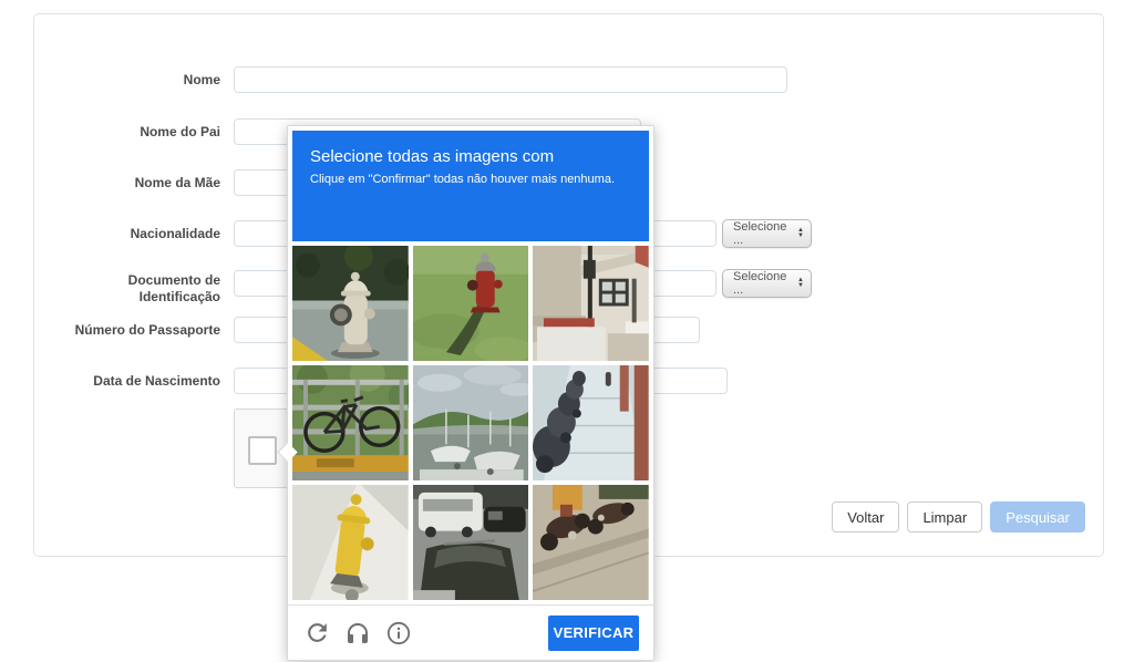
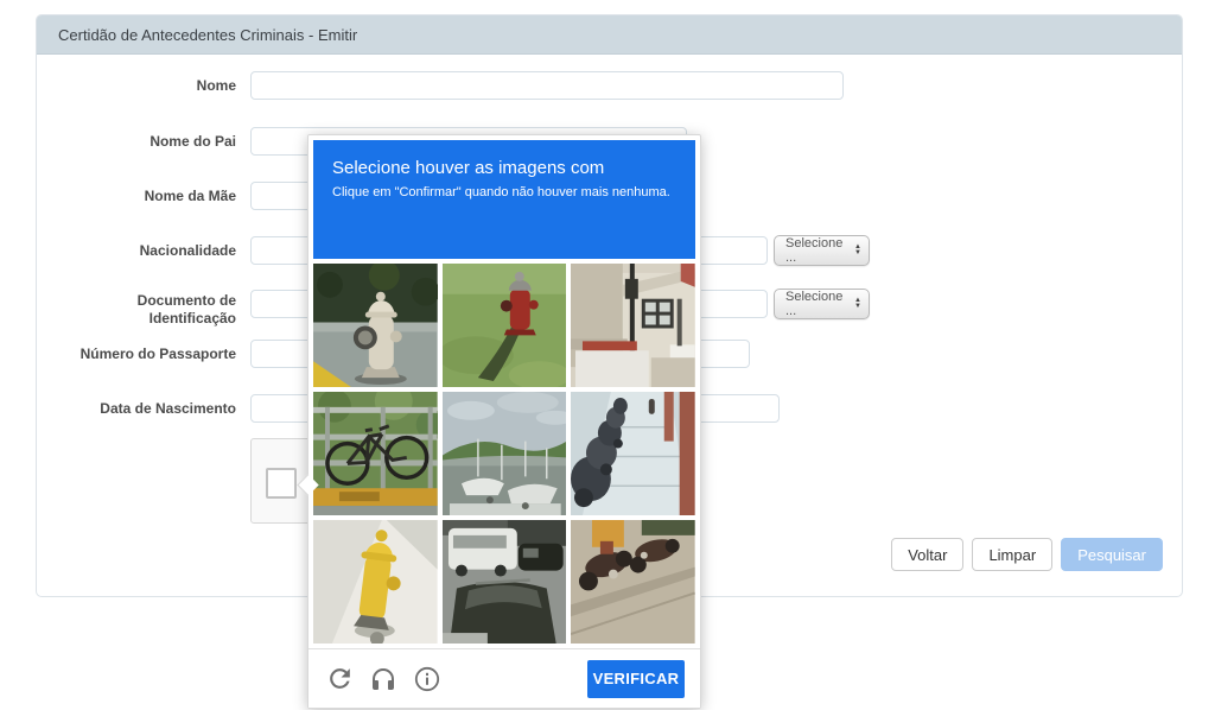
+ Certidão de Antecedentes Criminais - Emitir
  Nome
  Nome do Pai
  Nome da Mãe
  Nacionalidade
  Selecione ...
  Documento de Identificação
  Selecione ...
  Número do Passaporte
  Data de Nascimento
  Voltar
  Limpar
  Pesquisar
- Selecione todas as imagens com
+ Selecione houver as imagens com
- Clique em "Confirmar" todas não houver mais nenhuma.
+ Clique em "Confirmar" quando não houver mais nenhuma.
  VERIFICAR
